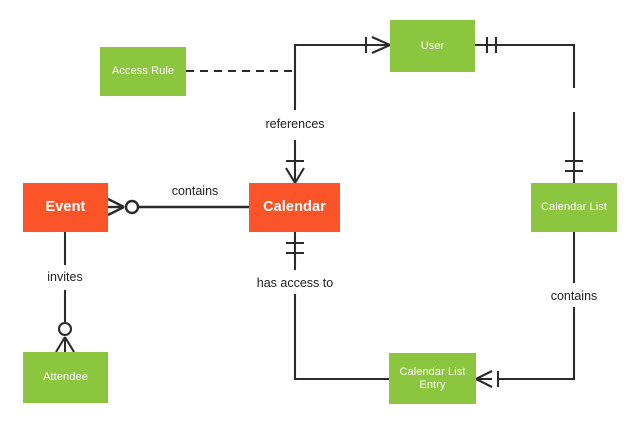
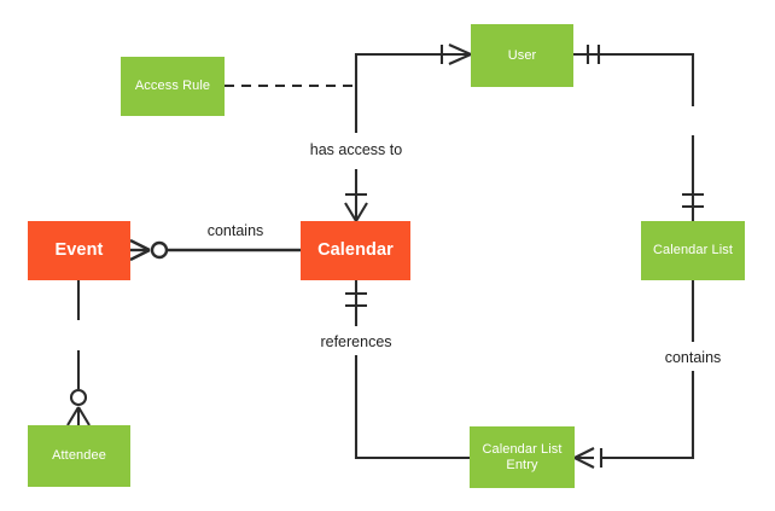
  Access Rule
  User
  Event
  Calendar
  Calendar List
  Attendee
  Calendar List
  Entry
- references
+ has access to
  contains
- invites
- has access to
+ references
  contains
